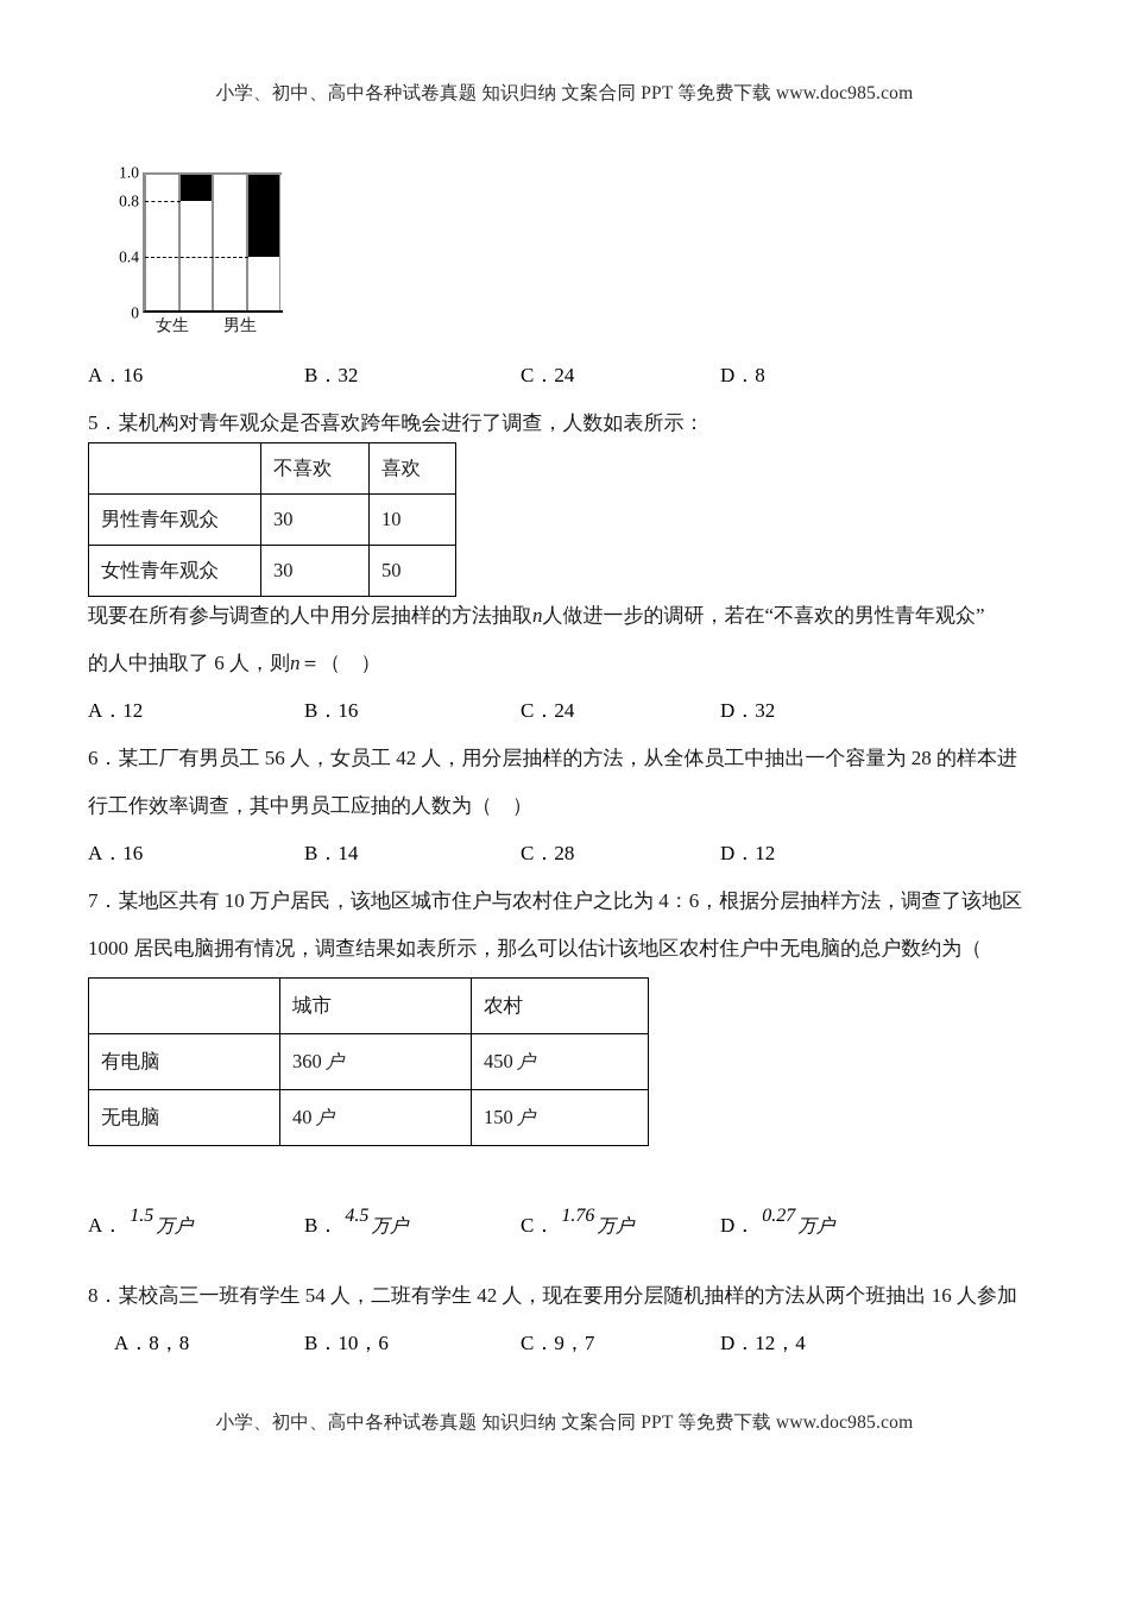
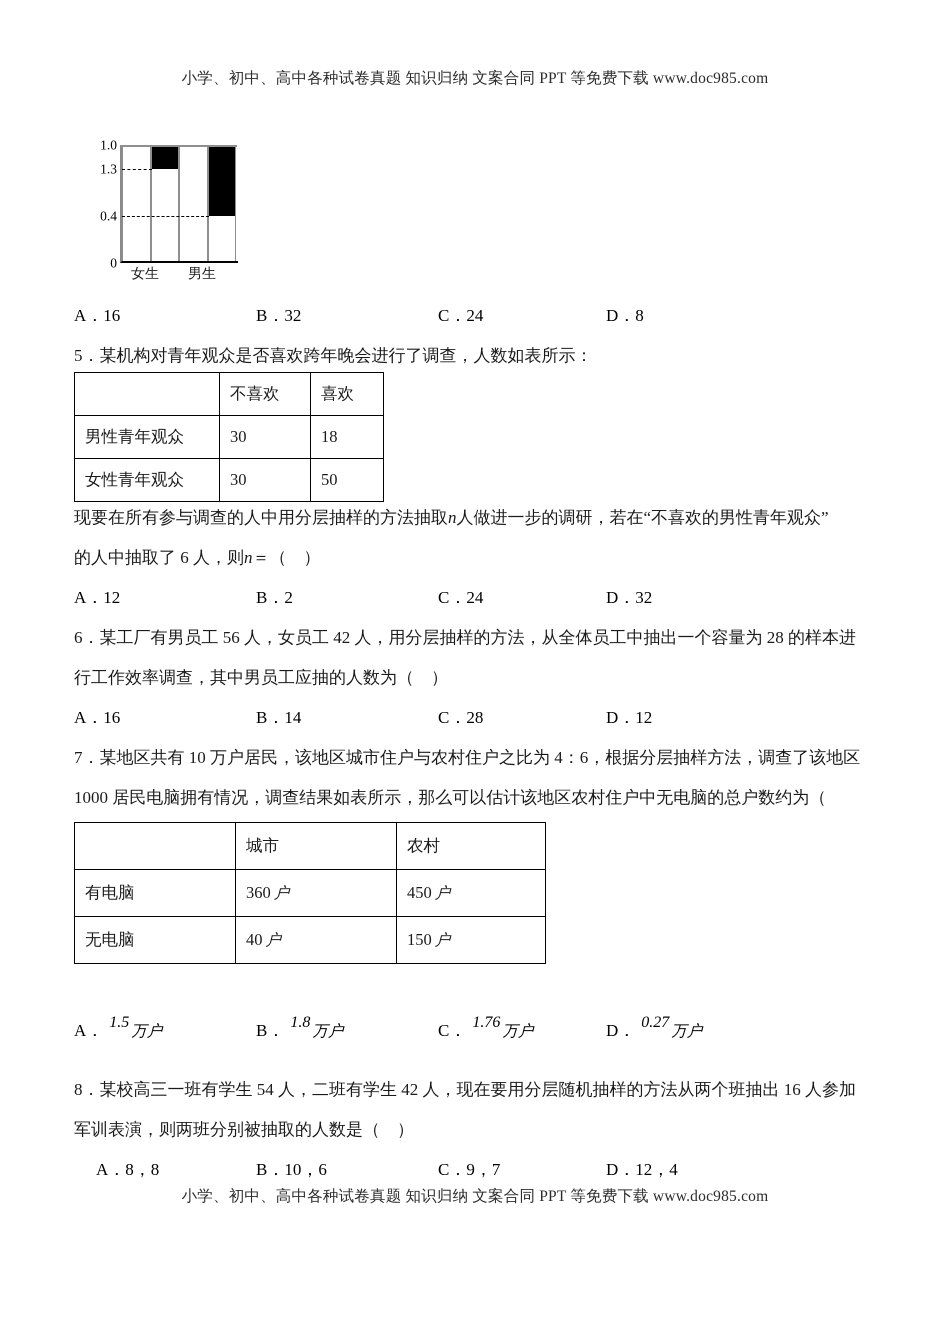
  小学、初中、高中各种试卷真题 知识归纳 文案合同 PPT 等免费下载 www.doc985.com
  1.0
- 0.8
+ 1.3
  0.4
  0
  女生
  男生
  A．16
  B．32
  C．24
  D．8
  5．某机构对青年观众是否喜欢跨年晚会进行了调查，人数如表所示：
  现要在所有参与调查的人中用分层抽样的方法抽取n人做进一步的调研，若在“不喜欢的男性青年观众”
  的人中抽取了 6 人，则n＝（ ）
  A．12
- B．16
+ B．2
  C．24
  D．32
  6．某工厂有男员工 56 人，女员工 42 人，用分层抽样的方法，从全体员工中抽出一个容量为 28 的样本进
  行工作效率调查，其中男员工应抽的人数为（ ）
  A．16
  B．14
  C．28
  D．12
  7．某地区共有 10 万户居民，该地区城市住户与农村住户之比为 4：6，根据分层抽样方法，调查了该地区
  1000 居民电脑拥有情况，调查结果如表所示，那么可以估计该地区农村住户中无电脑的总户数约为（
  A． 1.5万户
- B． 4.5万户
+ B． 1.8万户
  C． 1.76万户
  D． 0.27万户
  8．某校高三一班有学生 54 人，二班有学生 42 人，现在要用分层随机抽样的方法从两个班抽出 16 人参加
+ 军训表演，则两班分别被抽取的人数是（ ）
  A．8，8
  B．10，6
  C．9，7
  D．12，4
  	不喜欢	喜欢
- 男性青年观众	30	10
+ 男性青年观众	30	18
  女性青年观众	30	50
  	城市	农村
  有电脑	360 户	450 户
  无电脑	40 户	150 户
  小学、初中、高中各种试卷真题 知识归纳 文案合同 PPT 等免费下载 www.doc985.com
